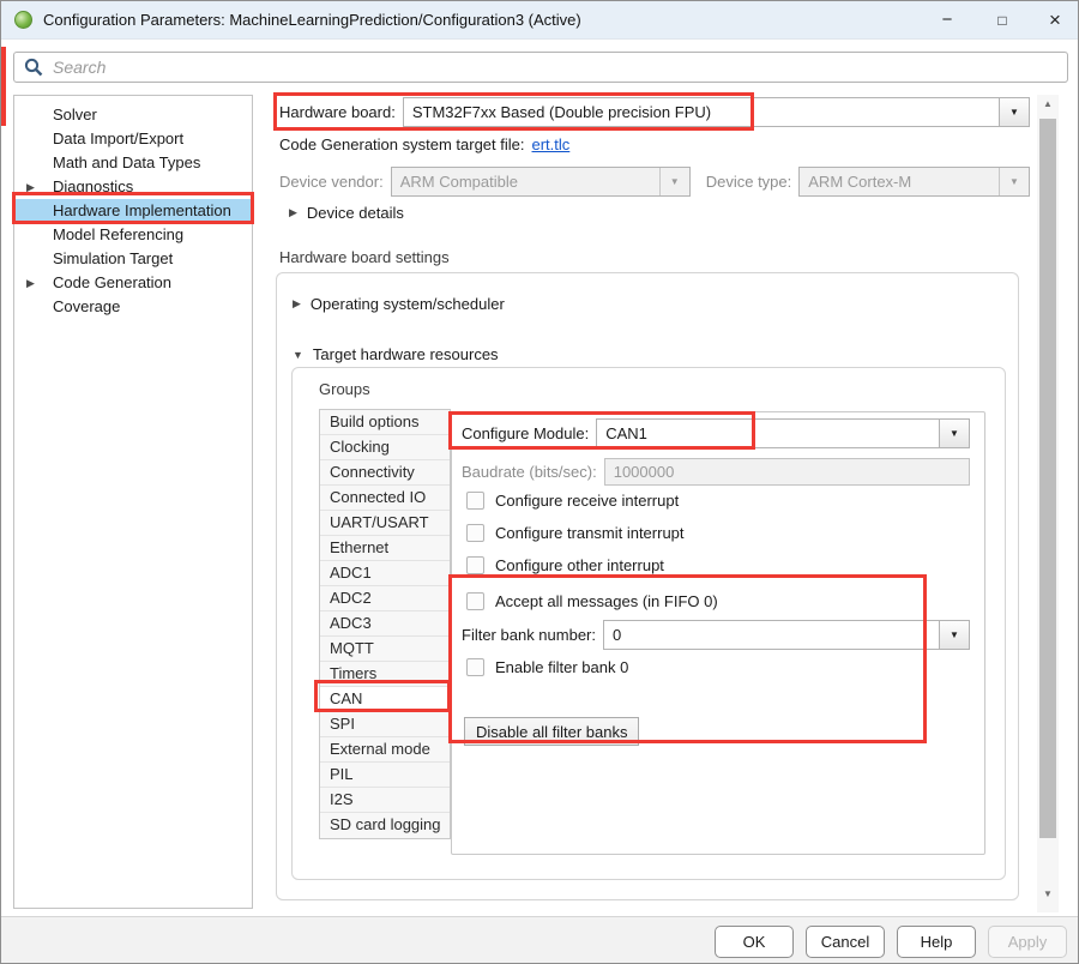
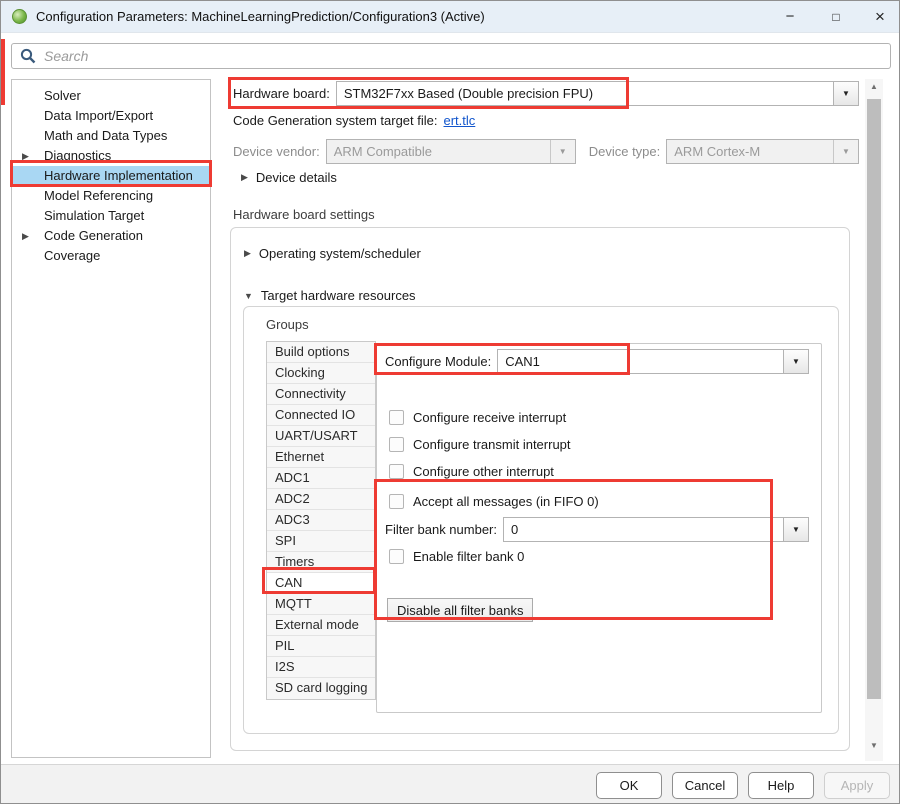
  Configuration Parameters: MachineLearningPrediction/Configuration3 (Active)
  −
  □
  ×
  Search
  Solver
  Data Import/Export
  Math and Data Types
  ▶
  Diagnostics
  Hardware Implementation
  Model Referencing
  Simulation Target
  ▶
  Code Generation
  Coverage
  Hardware board:
  STM32F7xx Based (Double precision FPU)
  ▼
  Code Generation system target file:
  ert.tlc
  Device vendor:
  ARM Compatible
  ▼
  Device type:
  ARM Cortex-M
  ▼
  ▶
  Device details
  Hardware board settings
  ▶
  Operating system/scheduler
  ▼
  Target hardware resources
  Groups
  Build options
  Clocking
  Connectivity
  Connected IO
  UART/USART
  Ethernet
  ADC1
  ADC2
  ADC3
- MQTT
+ SPI
  Timers
  CAN
- SPI
+ MQTT
  External mode
  PIL
  I2S
  SD card logging
  Configure Module:
  CAN1
  ▼
- Baudrate (bits/sec):
- 1000000
  Configure receive interrupt
  Configure transmit interrupt
  Configure other interrupt
  Accept all messages (in FIFO 0)
  Filter bank number:
  0
  ▼
  Enable filter bank 0
  Disable all filter banks
  ▲
  ▼
  OK
  Cancel
  Help
  Apply
